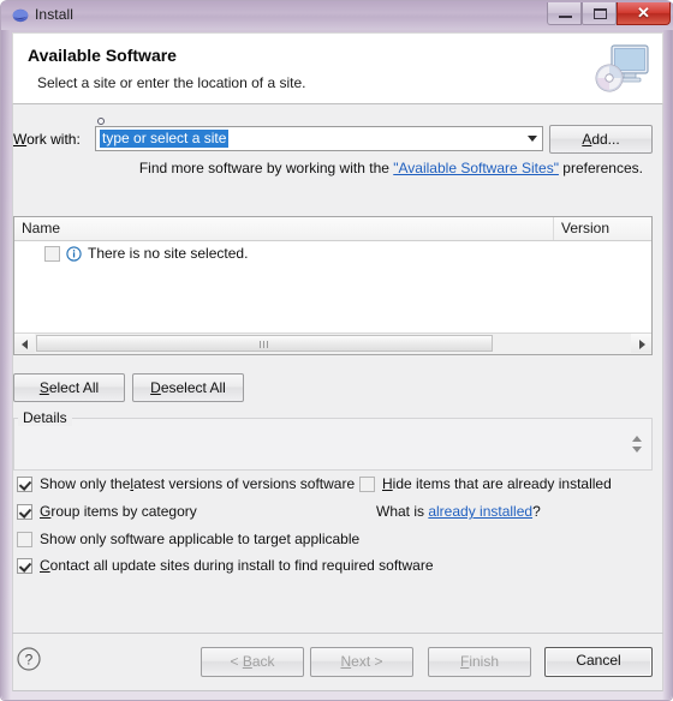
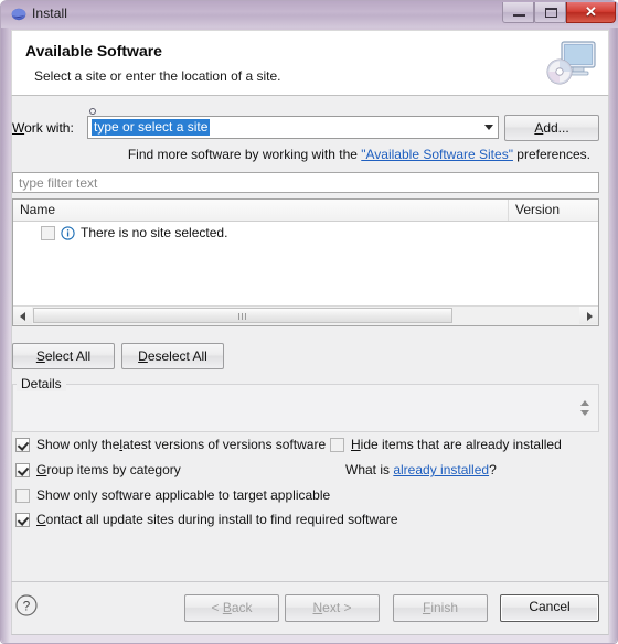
  Install
  ✕
  Available Software
  Select a site or enter the location of a site.
  Work with:
  type or select a site
  Add...
  Find more software by working with the "Available Software Sites" preferences.
+ type filter text
  Name
  Version
  There is no site selected.
  Select All
  Deselect All
  Details
  Show only the
  l
  atest versions of versions software
  G
  roup items by category
  S
  how only software applicable to target applicable
  C
  ontact all update sites during install to find required software
  H
  ide items that are already installed
  What is already installed?
  ?
  < Back
  Next >
  Finish
  Cancel
